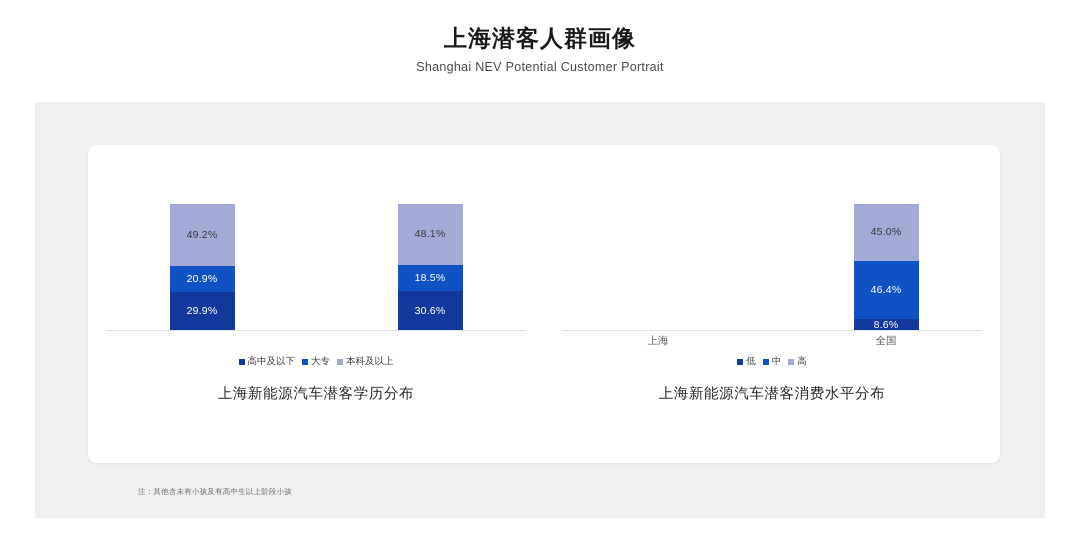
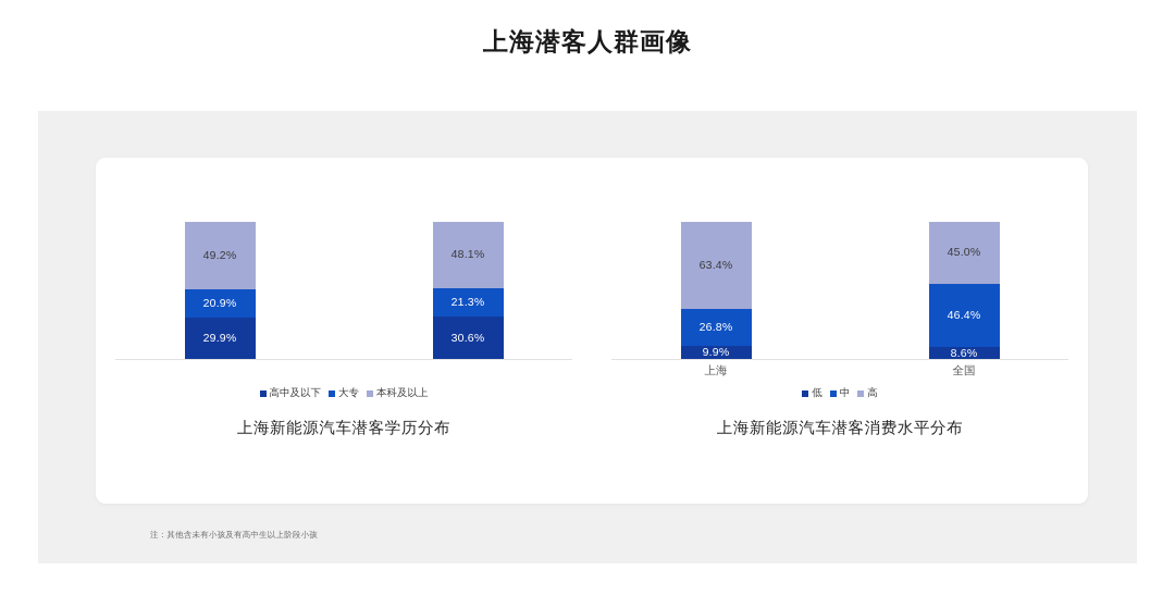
  上海潜客人群画像
- Shanghai NEV Potential Customer Portrait
  49.2%
  20.9%
  29.9%
  48.1%
- 18.5%
+ 21.3%
  30.6%
  高中及以下
  大专
  本科及以上
  上海新能源汽车潜客学历分布
+ 63.4%
+ 26.8%
+ 9.9%
  45.0%
  46.4%
  8.6%
  上海
  全国
  低
  中
  高
  上海新能源汽车潜客消费水平分布
  注：其他含未有小孩及有高中生以上阶段小孩
